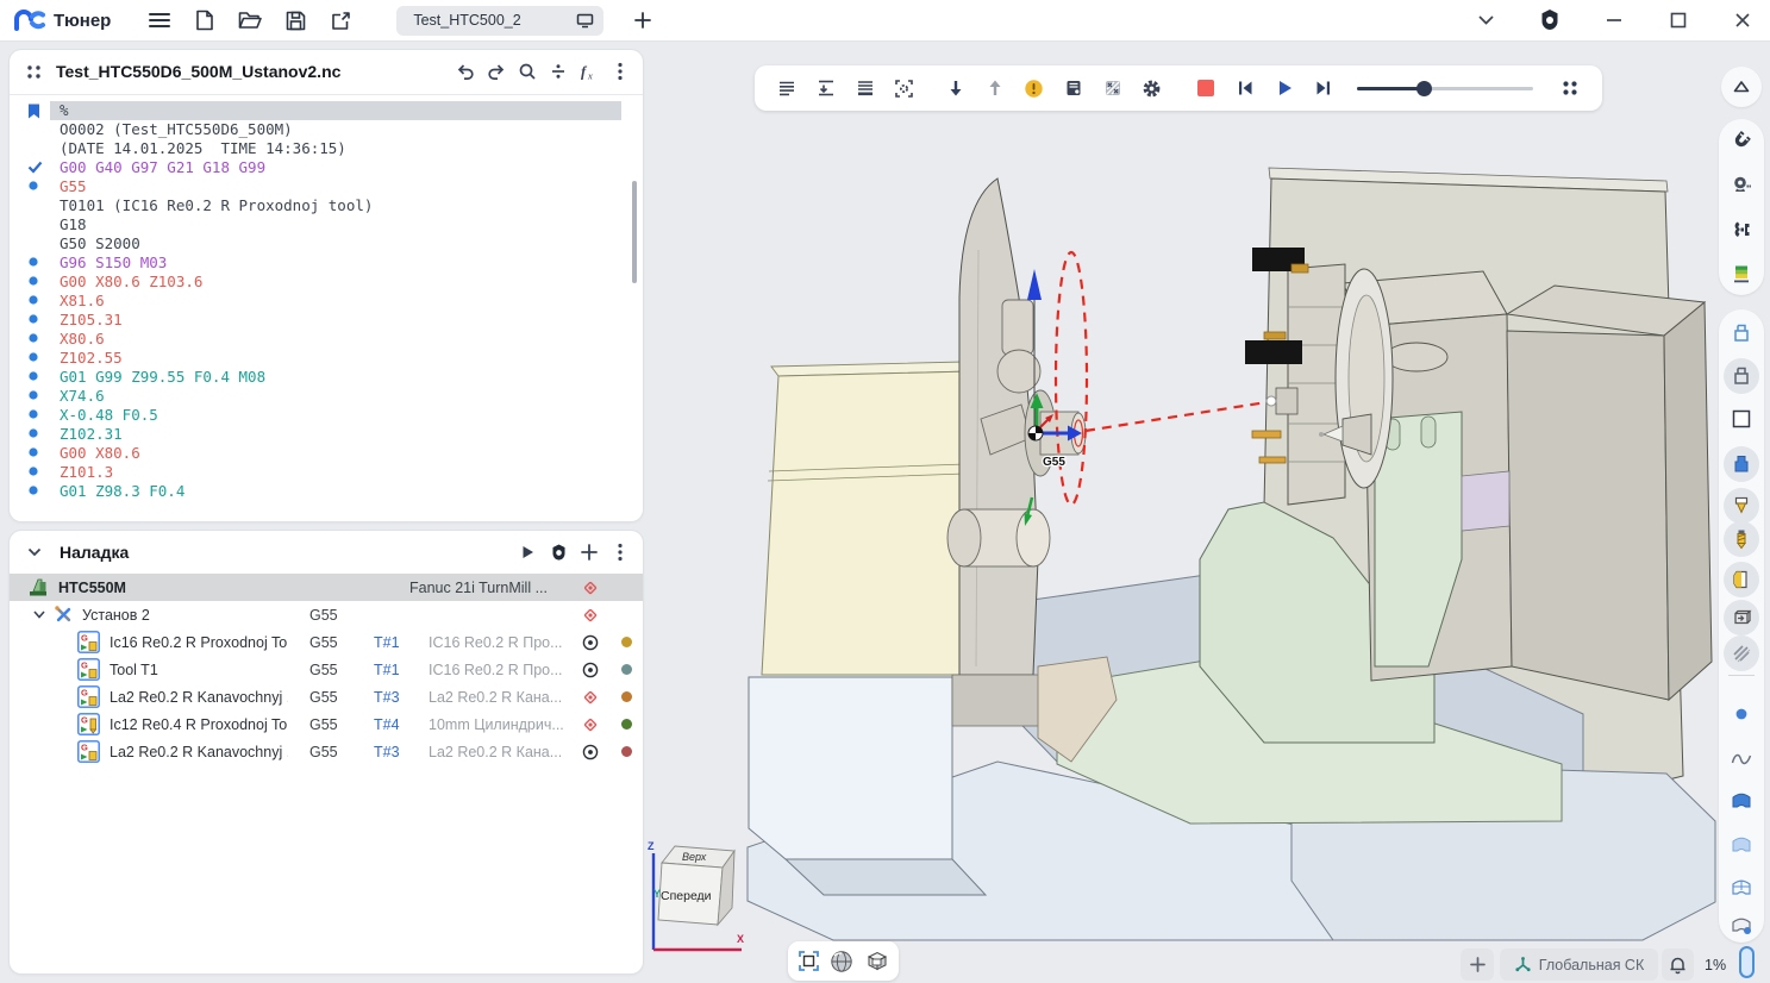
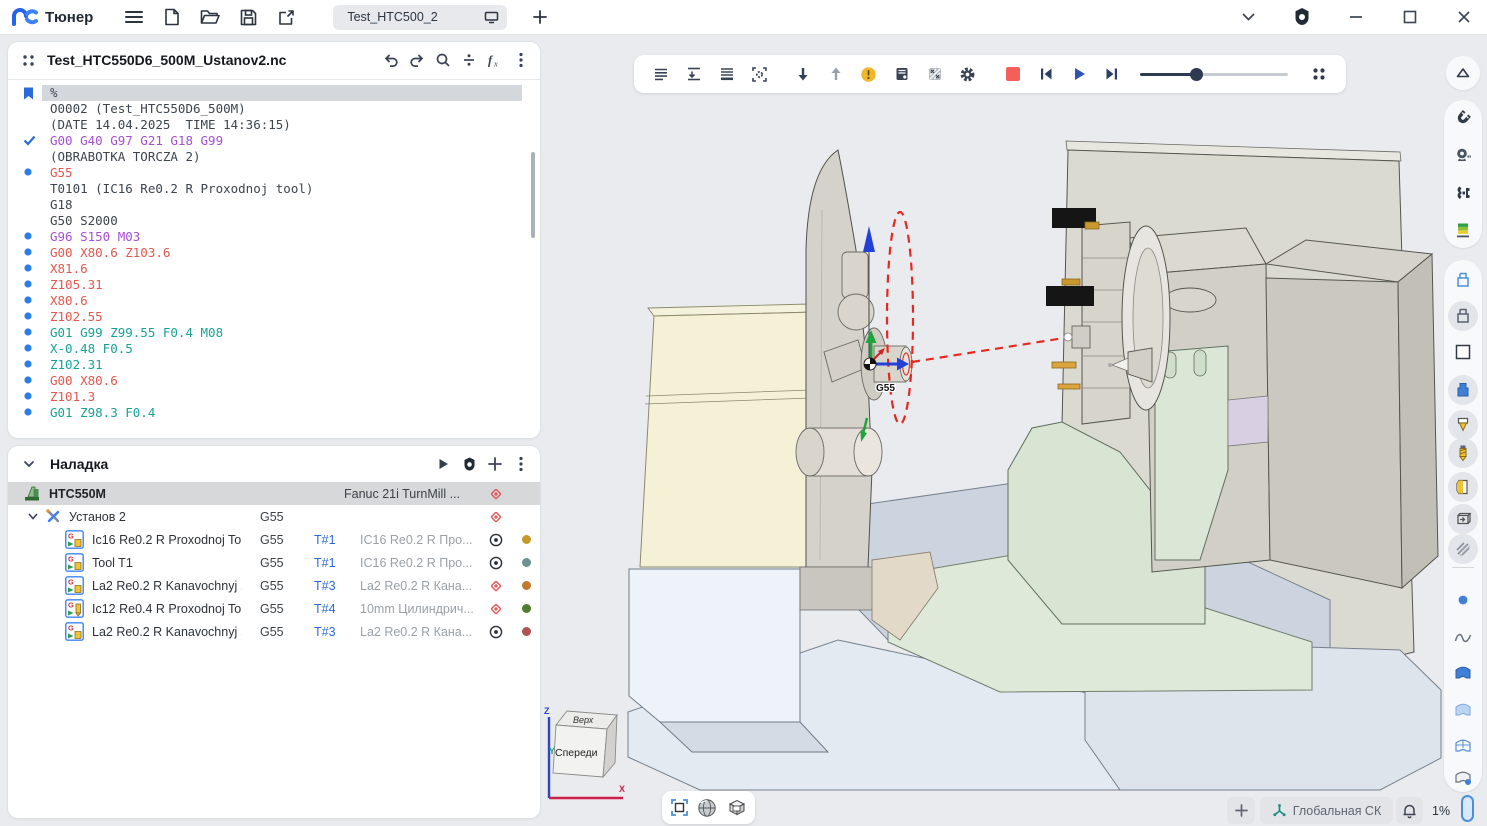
  Тюнер
  Test_HTC500_2
  G55
  Test_HTC550D6_500M_Ustanov2.nc
  f
  x
  %
  O0002 (Test_HTC550D6_500M)
- (DATE 14.01.2025 TIME 14:36:15)
+ (DATE 14.04.2025 TIME 14:36:15)
  G00 G40 G97 G21 G18 G99
+ (OBRABOTKA TORCZA 2)
  G55
  T0101 (IC16 Re0.2 R Proxodnoj tool)
  G18
  G50 S2000
  G96 S150 M03
  G00 X80.6 Z103.6
  X81.6
  Z105.31
  X80.6
  Z102.55
  G01 G99 Z99.55 F0.4 M08
- X74.6
  X-0.48 F0.5
  Z102.31
  G00 X80.6
  Z101.3
  G01 Z98.3 F0.4
  Наладка
  HTC550M
  Fanuc 21i TurnMill ...
  Установ 2
  G55
  G
  Ic16 Re0.2 R Proxodnoj To
  G55
  T#1
  IC16 Re0.2 R Про...
  G
  Tool T1
  G55
  T#1
  IC16 Re0.2 R Про...
  G
  La2 Re0.2 R Kanavochnyj
  G55
  T#3
  La2 Re0.2 R Кана...
  G
  Ic12 Re0.4 R Proxodnoj To
  G55
  T#4
  10mm Цилиндрич...
  G
  La2 Re0.2 R Kanavochnyj
  G55
  T#3
  La2 Re0.2 R Кана...
  Верх
  Спереди
  Z
  Y
  X
  Глобальная СК
  1%
